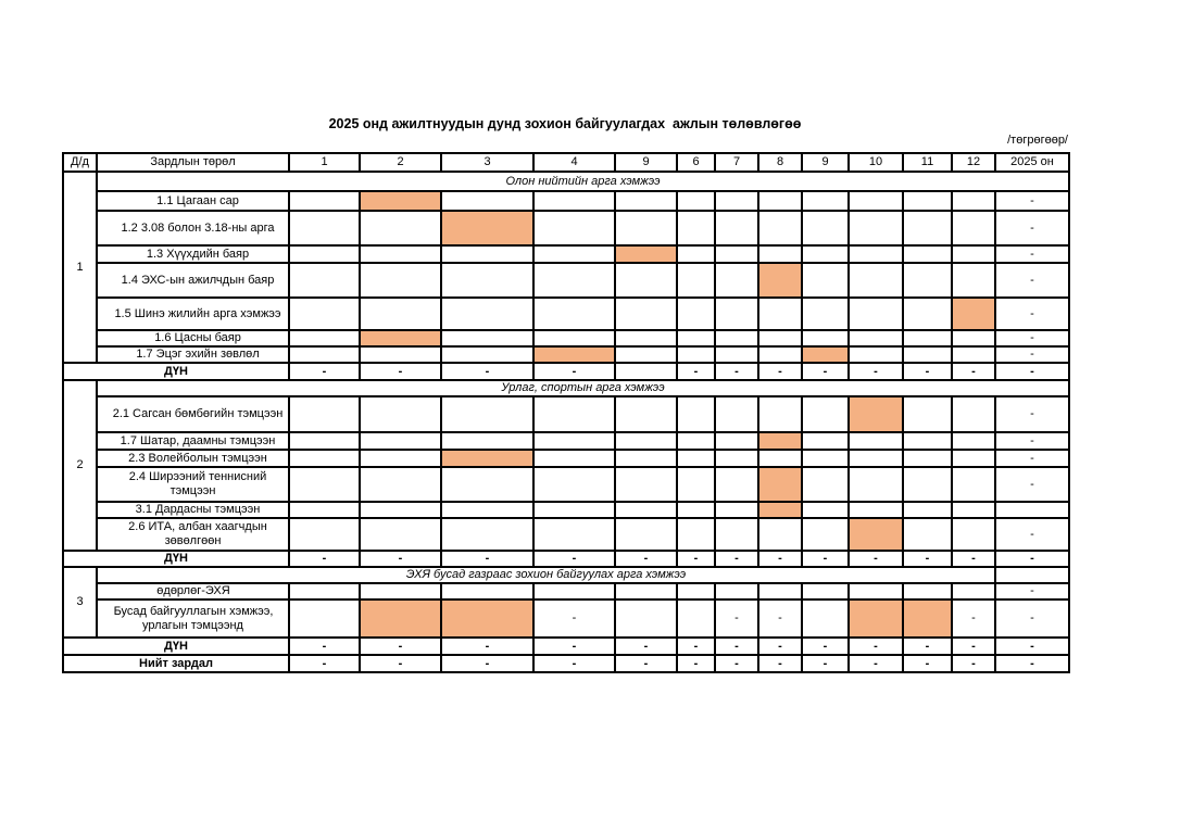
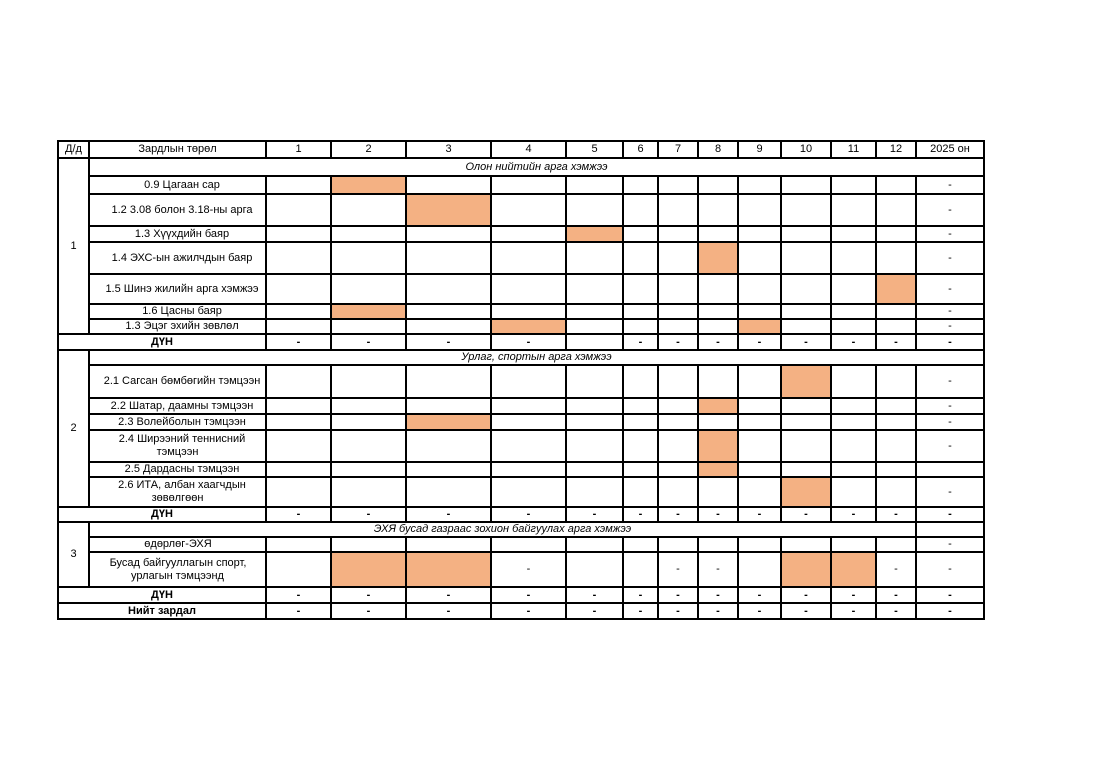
- 2025 онд ажилтнуудын дунд зохион байгуулагдах ажлын төлөвлөгөө
- /төгрөгөөр/
- Д/д	Зардлын төрөл	1	2	3	4	9	6	7	8	9	10	11	12	2025 он
+ Д/д	Зардлын төрөл	1	2	3	4	5	6	7	8	9	10	11	12	2025 он
  1	Олон нийтийн арга хэмжээ
- 1.1 Цагаан сар													-
+ 0.9 Цагаан сар													-
  1.2 3.08 болон 3.18-ны арга													-
  1.3 Хүүхдийн баяр													-
  1.4 ЭХС-ын ажилчдын баяр													-
  1.5 Шинэ жилийн арга хэмжээ													-
  1.6 Цасны баяр													-
- 1.7 Эцэг эхийн зөвлөл													-
+ 1.3 Эцэг эхийн зөвлөл													-
  ДҮН	-	-	-	-		-	-	-	-	-	-	-	-
  2	Урлаг, спортын арга хэмжээ
  2.1 Сагсан бөмбөгийн тэмцээн													-
- 1.7 Шатар, даамны тэмцээн													-
+ 2.2 Шатар, даамны тэмцээн													-
  2.3 Волейболын тэмцээн													-
  2.4 Ширээний теннисний тэмцээн													-
- 3.1 Дардасны тэмцээн
+ 2.5 Дардасны тэмцээн
  2.6 ИТА, албан хаагчдын зөвөлгөөн													-
  ДҮН	-	-	-	-	-	-	-	-	-	-	-	-	-
  3	ЭХЯ бусад газраас зохион байгуулах арга хэмжээ
  өдөрлөг-ЭХЯ													-
- Бусад байгууллагын хэмжээ, урлагын тэмцээнд				-			-	-				-	-
+ Бусад байгууллагын спорт, урлагын тэмцээнд				-			-	-				-	-
  ДҮН	-	-	-	-	-	-	-	-	-	-	-	-	-
  Нийт зардал	-	-	-	-	-	-	-	-	-	-	-	-	-
